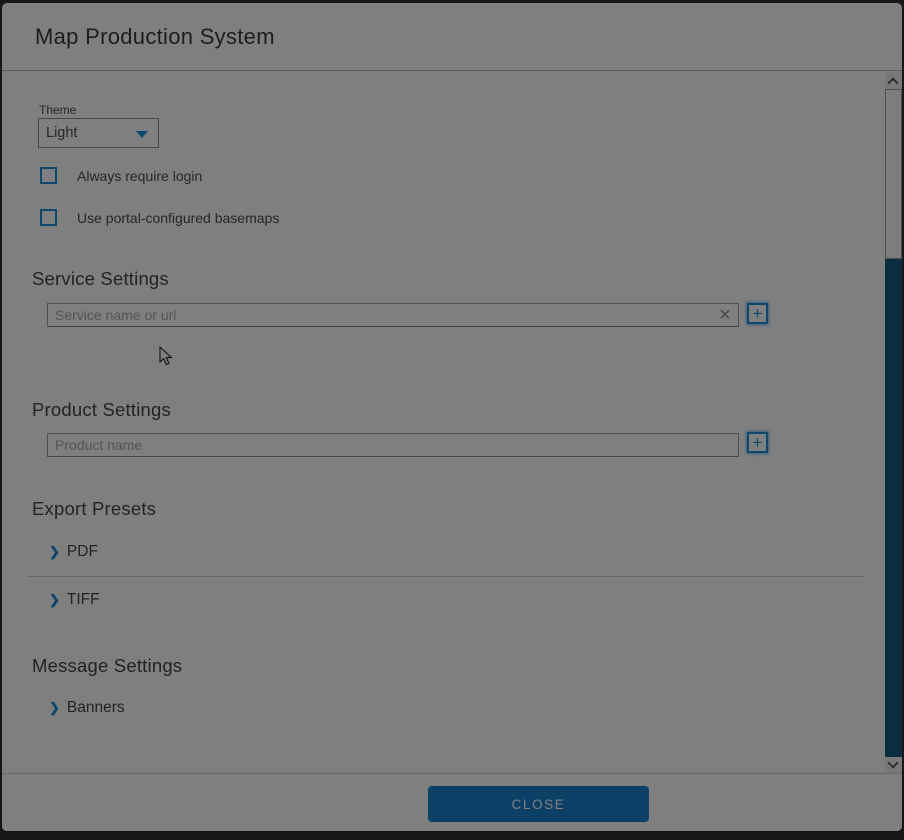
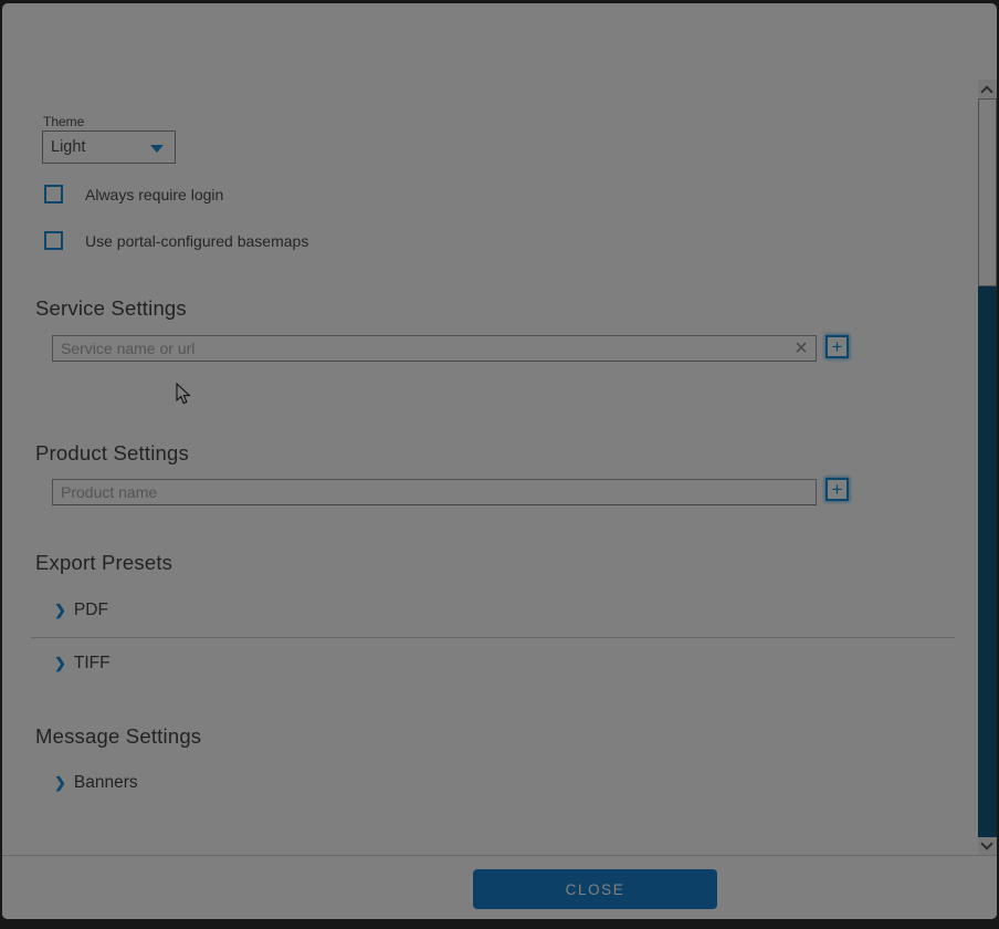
- Map Production System
  Theme
  Light
  Always require login
  Use portal-configured basemaps
  Service Settings
  Service name or url
  ×
  +
  Product Settings
  Product name
  +
  Export Presets
  ❯ PDF
  ❯ TIFF
  Message Settings
  ❯ Banners
  CLOSE
